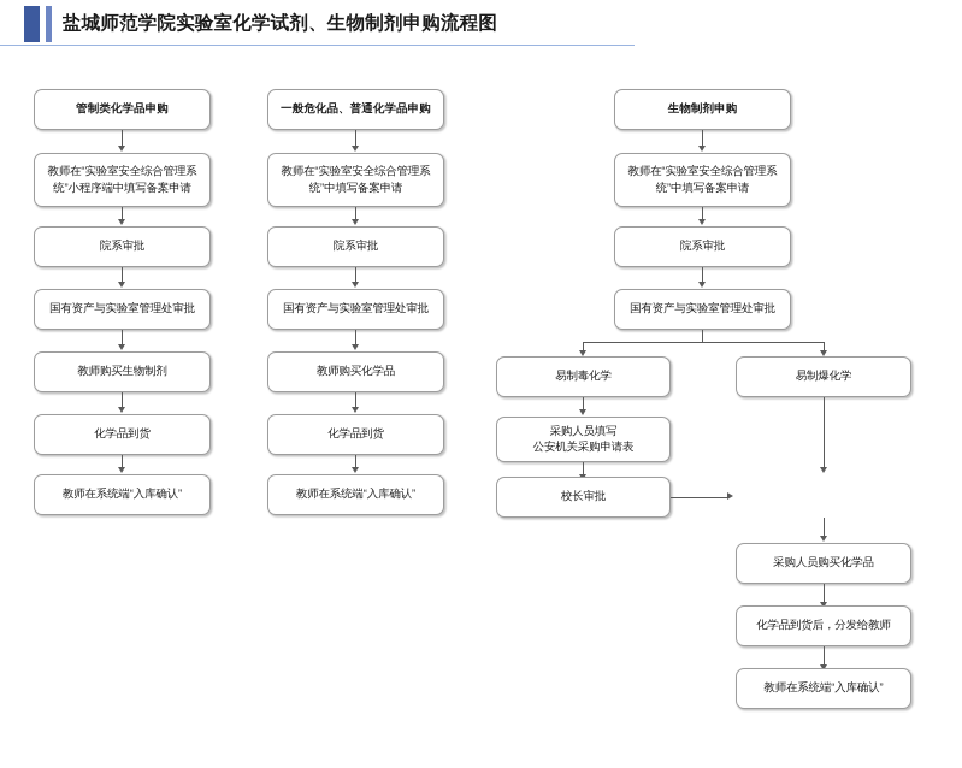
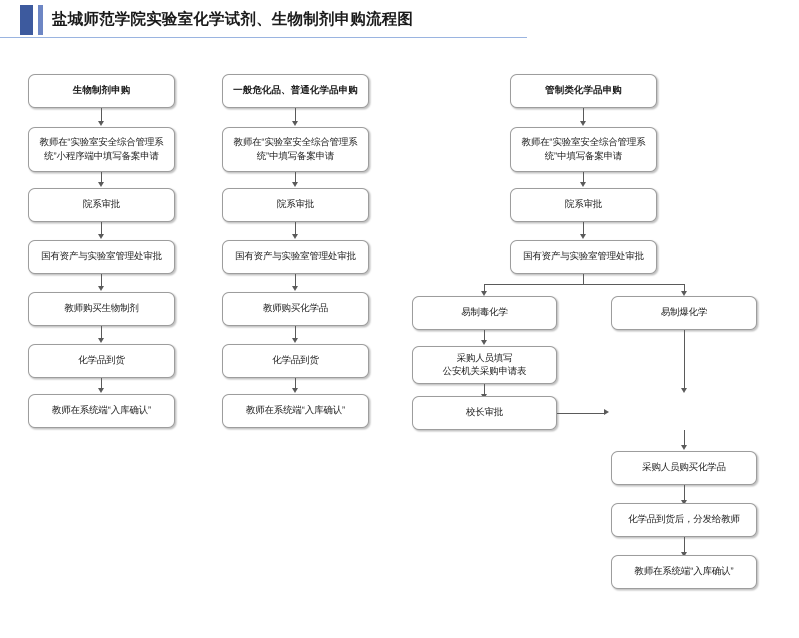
  盐城师范学院实验室化学试剂、生物制剂申购流程图
- 管制类化学品申购
+ 生物制剂申购
  教师在“实验室安全综合管理系
  统”小程序端中填写备案申请
  院系审批
  国有资产与实验室管理处审批
  教师购买生物制剂
  化学品到货
  教师在系统端“入库确认”
  一般危化品、普通化学品申购
  教师在“实验室安全综合管理系
  统”中填写备案申请
  院系审批
  国有资产与实验室管理处审批
  教师购买化学品
  化学品到货
  教师在系统端“入库确认”
- 生物制剂申购
+ 管制类化学品申购
  教师在“实验室安全综合管理系
  统”中填写备案申请
  院系审批
  国有资产与实验室管理处审批
  易制毒化学
  采购人员填写
  公安机关采购申请表
  校长审批
  易制爆化学
  采购人员购买化学品
  化学品到货后，分发给教师
  教师在系统端“入库确认”
